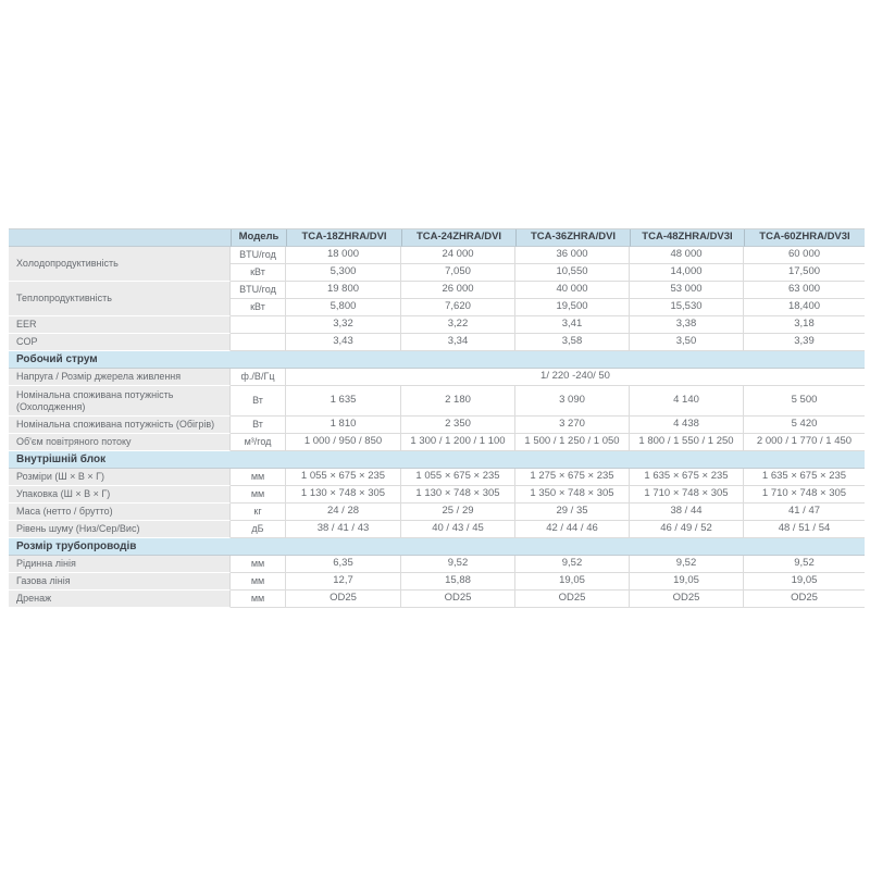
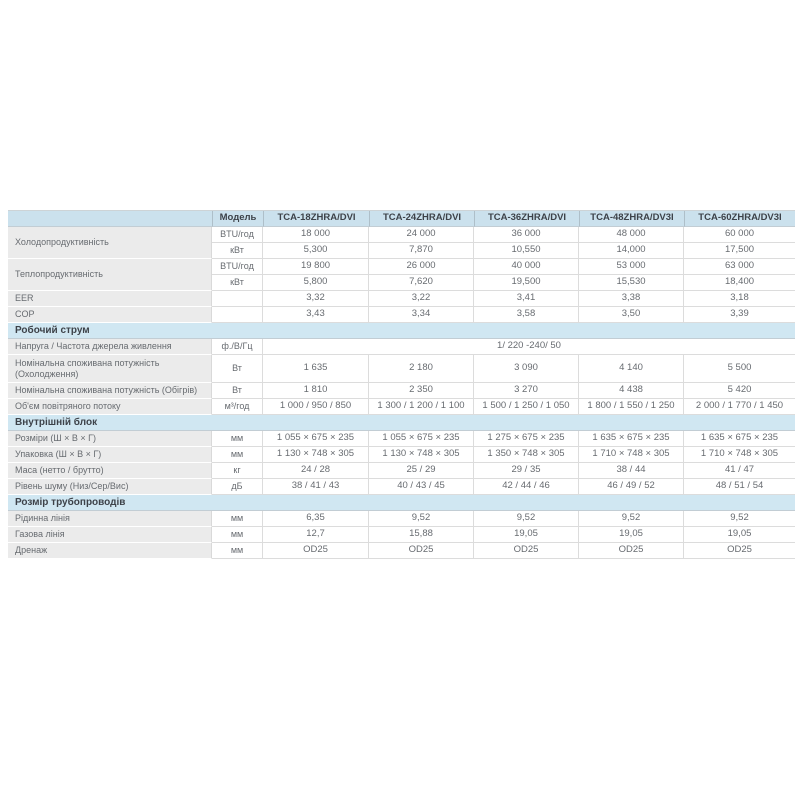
  	Модель	TCA-18ZHRA/DVI	TCA-24ZHRA/DVI	TCA-36ZHRA/DVI	TCA-48ZHRA/DV3I	TCA-60ZHRA/DV3I
  Холодопродуктивність	BTU/год	18 000	24 000	36 000	48 000	60 000
- кВт	5,300	7,050	10,550	14,000	17,500
+ кВт	5,300	7,870	10,550	14,000	17,500
  Теплопродуктивність	BTU/год	19 800	26 000	40 000	53 000	63 000
  кВт	5,800	7,620	19,500	15,530	18,400
  EER		3,32	3,22	3,41	3,38	3,18
  COP		3,43	3,34	3,58	3,50	3,39
  Робочий струм
- Напруга / Розмір джерела живлення	ф./В/Гц	1/ 220 -240/ 50
+ Напруга / Частота джерела живлення	ф./В/Гц	1/ 220 -240/ 50
  Номінальна споживана потужність (Охолодження)	Вт	1 635	2 180	3 090	4 140	5 500
  Номінальна споживана потужність (Обігрів)	Вт	1 810	2 350	3 270	4 438	5 420
  Об'єм повітряного потоку	м³/год	1 000 / 950 / 850	1 300 / 1 200 / 1 100	1 500 / 1 250 / 1 050	1 800 / 1 550 / 1 250	2 000 / 1 770 / 1 450
  Внутрішній блок
  Розміри (Ш × В × Г)	мм	1 055 × 675 × 235	1 055 × 675 × 235	1 275 × 675 × 235	1 635 × 675 × 235	1 635 × 675 × 235
  Упаковка (Ш × В × Г)	мм	1 130 × 748 × 305	1 130 × 748 × 305	1 350 × 748 × 305	1 710 × 748 × 305	1 710 × 748 × 305
  Маса (нетто / брутто)	кг	24 / 28	25 / 29	29 / 35	38 / 44	41 / 47
  Рівень шуму (Низ/Сер/Вис)	дБ	38 / 41 / 43	40 / 43 / 45	42 / 44 / 46	46 / 49 / 52	48 / 51 / 54
  Розмір трубопроводів
  Рідинна лінія	мм	6,35	9,52	9,52	9,52	9,52
  Газова лінія	мм	12,7	15,88	19,05	19,05	19,05
  Дренаж	мм	OD25	OD25	OD25	OD25	OD25
